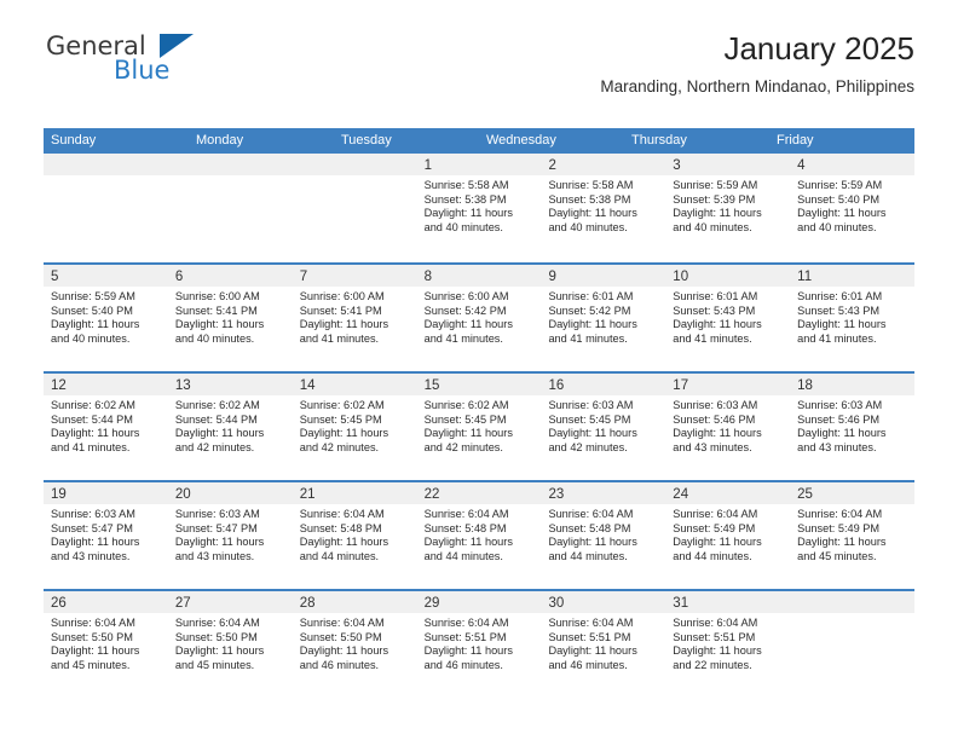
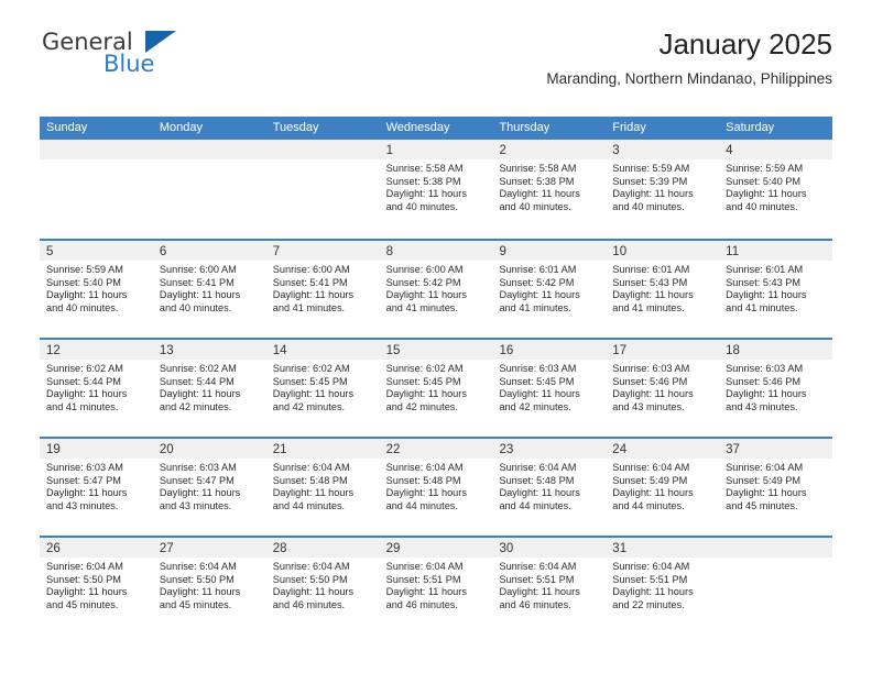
  General
  Blue
  January 2025
  Maranding, Northern Mindanao, Philippines
  Sunday
  Monday
  Tuesday
  Wednesday
  Thursday
  Friday
+ Saturday
  1
  Sunrise: 5:58 AM
  Sunset: 5:38 PM
  Daylight: 11 hours
  and 40 minutes.
  2
  Sunrise: 5:58 AM
  Sunset: 5:38 PM
  Daylight: 11 hours
  and 40 minutes.
  3
  Sunrise: 5:59 AM
  Sunset: 5:39 PM
  Daylight: 11 hours
  and 40 minutes.
  4
  Sunrise: 5:59 AM
  Sunset: 5:40 PM
  Daylight: 11 hours
  and 40 minutes.
  5
  Sunrise: 5:59 AM
  Sunset: 5:40 PM
  Daylight: 11 hours
  and 40 minutes.
  6
  Sunrise: 6:00 AM
  Sunset: 5:41 PM
  Daylight: 11 hours
  and 40 minutes.
  7
  Sunrise: 6:00 AM
  Sunset: 5:41 PM
  Daylight: 11 hours
  and 41 minutes.
  8
  Sunrise: 6:00 AM
  Sunset: 5:42 PM
  Daylight: 11 hours
  and 41 minutes.
  9
  Sunrise: 6:01 AM
  Sunset: 5:42 PM
  Daylight: 11 hours
  and 41 minutes.
  10
  Sunrise: 6:01 AM
  Sunset: 5:43 PM
  Daylight: 11 hours
  and 41 minutes.
  11
  Sunrise: 6:01 AM
  Sunset: 5:43 PM
  Daylight: 11 hours
  and 41 minutes.
  12
  Sunrise: 6:02 AM
  Sunset: 5:44 PM
  Daylight: 11 hours
  and 41 minutes.
  13
  Sunrise: 6:02 AM
  Sunset: 5:44 PM
  Daylight: 11 hours
  and 42 minutes.
  14
  Sunrise: 6:02 AM
  Sunset: 5:45 PM
  Daylight: 11 hours
  and 42 minutes.
  15
  Sunrise: 6:02 AM
  Sunset: 5:45 PM
  Daylight: 11 hours
  and 42 minutes.
  16
  Sunrise: 6:03 AM
  Sunset: 5:45 PM
  Daylight: 11 hours
  and 42 minutes.
  17
  Sunrise: 6:03 AM
  Sunset: 5:46 PM
  Daylight: 11 hours
  and 43 minutes.
  18
  Sunrise: 6:03 AM
  Sunset: 5:46 PM
  Daylight: 11 hours
  and 43 minutes.
  19
  Sunrise: 6:03 AM
  Sunset: 5:47 PM
  Daylight: 11 hours
  and 43 minutes.
  20
  Sunrise: 6:03 AM
  Sunset: 5:47 PM
  Daylight: 11 hours
  and 43 minutes.
  21
  Sunrise: 6:04 AM
  Sunset: 5:48 PM
  Daylight: 11 hours
  and 44 minutes.
  22
  Sunrise: 6:04 AM
  Sunset: 5:48 PM
  Daylight: 11 hours
  and 44 minutes.
  23
  Sunrise: 6:04 AM
  Sunset: 5:48 PM
  Daylight: 11 hours
  and 44 minutes.
  24
  Sunrise: 6:04 AM
  Sunset: 5:49 PM
  Daylight: 11 hours
  and 44 minutes.
- 25
+ 37
  Sunrise: 6:04 AM
  Sunset: 5:49 PM
  Daylight: 11 hours
  and 45 minutes.
  26
  Sunrise: 6:04 AM
  Sunset: 5:50 PM
  Daylight: 11 hours
  and 45 minutes.
  27
  Sunrise: 6:04 AM
  Sunset: 5:50 PM
  Daylight: 11 hours
  and 45 minutes.
  28
  Sunrise: 6:04 AM
  Sunset: 5:50 PM
  Daylight: 11 hours
  and 46 minutes.
  29
  Sunrise: 6:04 AM
  Sunset: 5:51 PM
  Daylight: 11 hours
  and 46 minutes.
  30
  Sunrise: 6:04 AM
  Sunset: 5:51 PM
  Daylight: 11 hours
  and 46 minutes.
  31
  Sunrise: 6:04 AM
  Sunset: 5:51 PM
  Daylight: 11 hours
  and 22 minutes.
